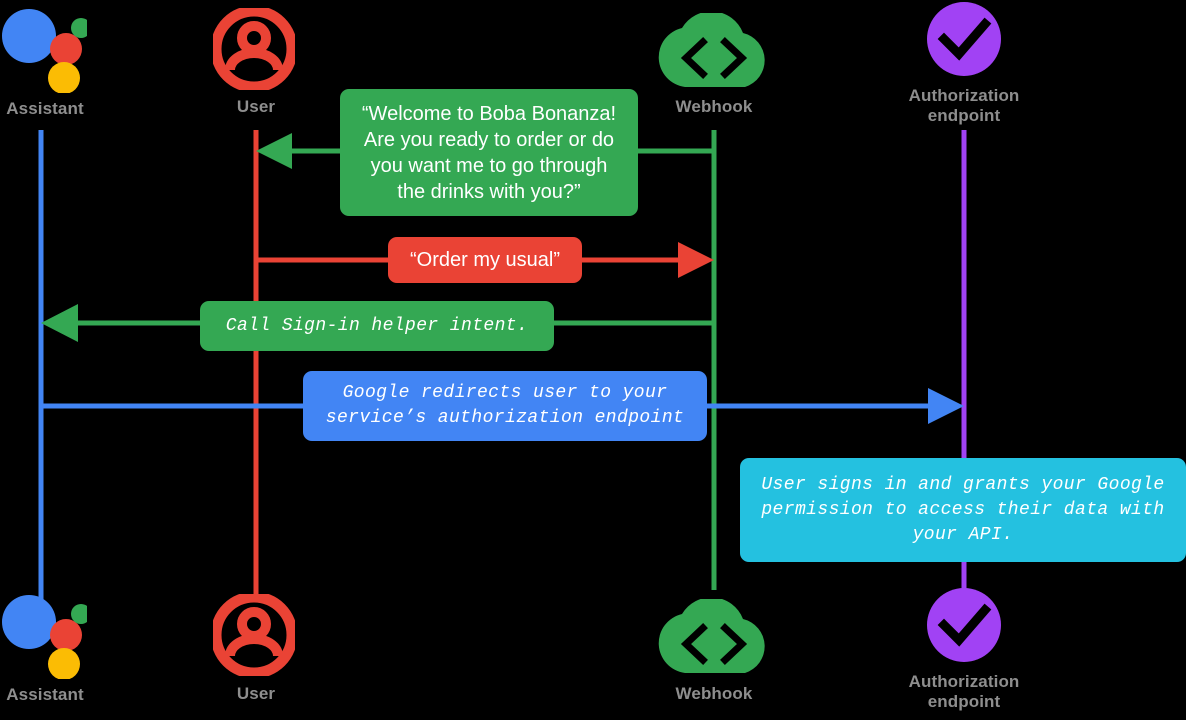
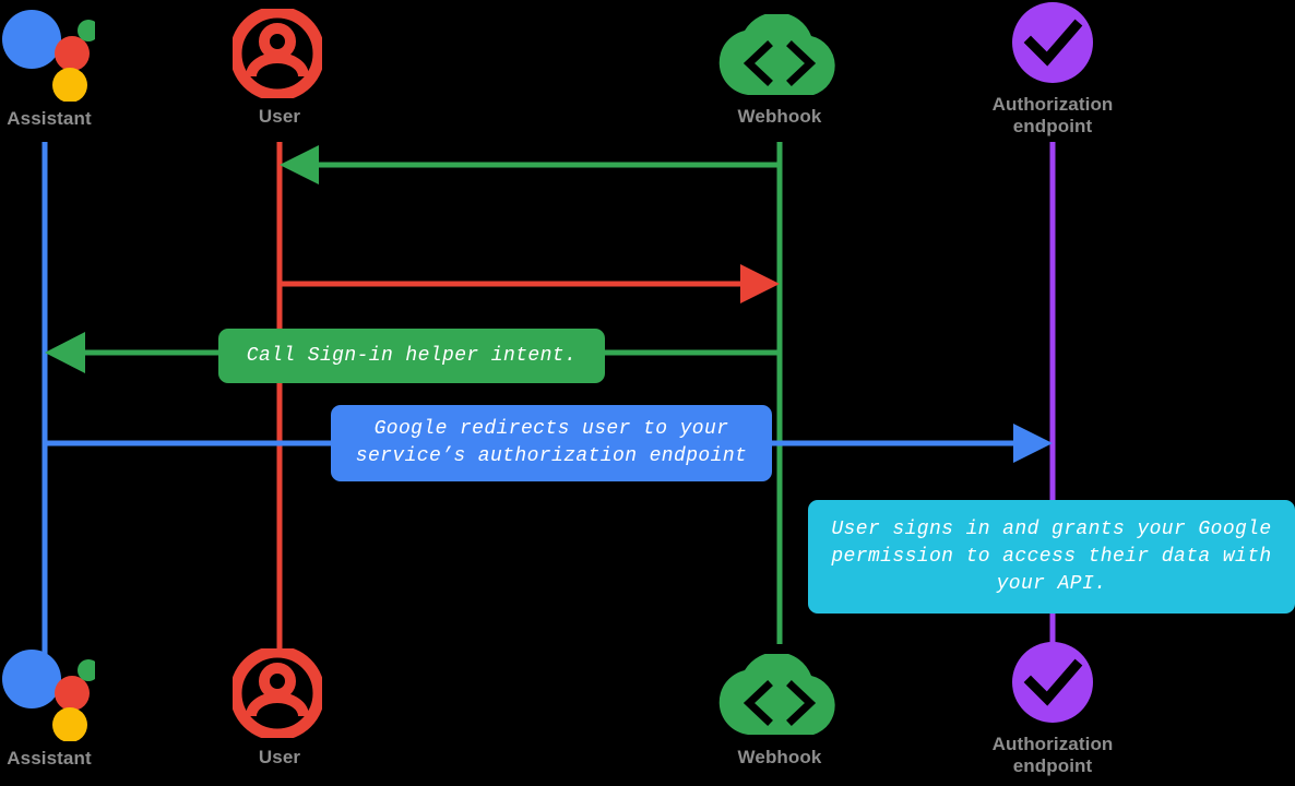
  Assistant
  User
  Webhook
  Authorization
  endpoint
- “Welcome to Boba Bonanza! Are you ready to order or do you want me to go through the drinks with you?”
- “Order my usual”
  Call Sign-in helper intent.
  Google redirects user to your service’s authorization endpoint
  User signs in and grants your Google permission to access their data with your API.
  Assistant
  User
  Webhook
  Authorization
  endpoint
